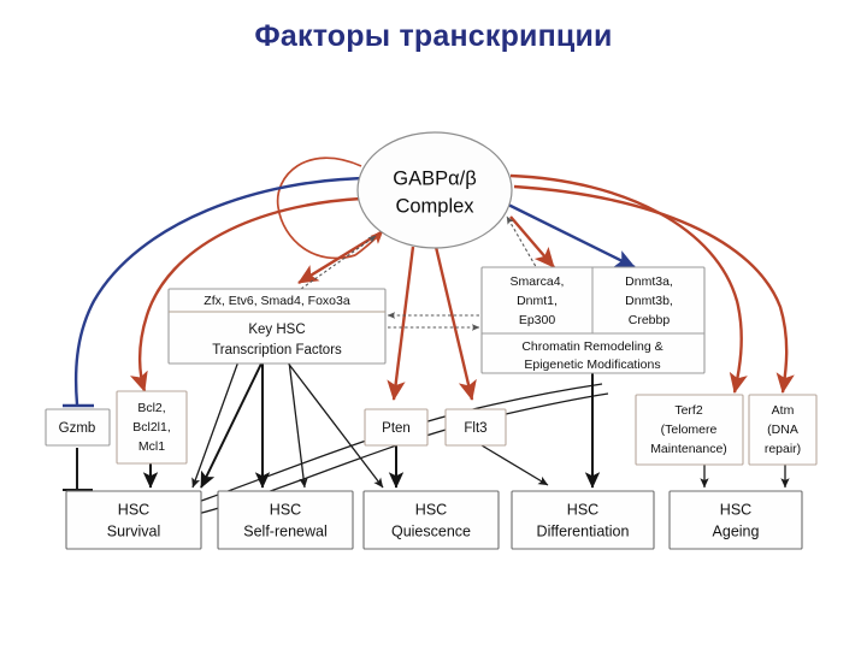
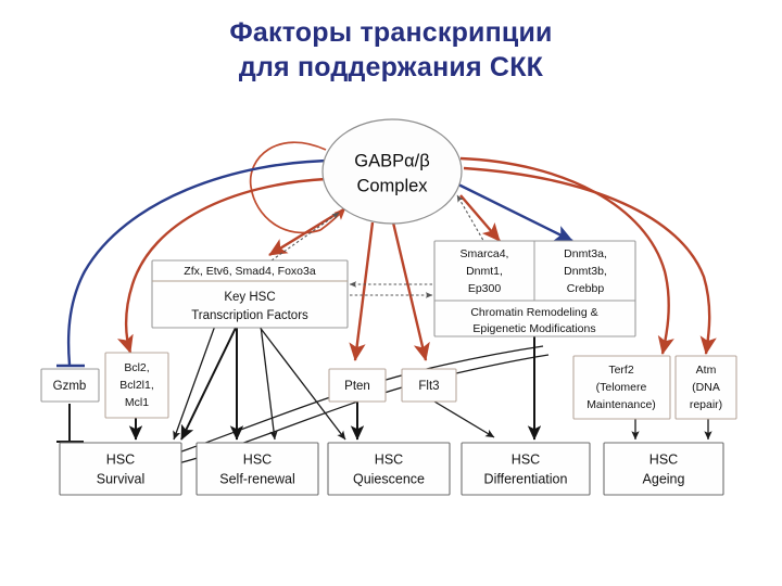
  Факторы транскрипции
+ для поддержания СКК
  GABPα/β
  Complex
  Zfx, Etv6, Smad4, Foxo3a
  Key HSC
  Transcription Factors
  Smarca4,
  Dnmt1,
  Ep300
  Dnmt3a,
  Dnmt3b,
  Crebbp
  Chromatin Remodeling &
  Epigenetic Modifications
  Gzmb
  Bcl2,
  Bcl2l1,
  Mcl1
  Pten
  Flt3
  Terf2
  (Telomere
  Maintenance)
  Atm
  (DNA
  repair)
  HSC
  Survival
  HSC
  Self-renewal
  HSC
  Quiescence
  HSC
  Differentiation
  HSC
  Ageing
